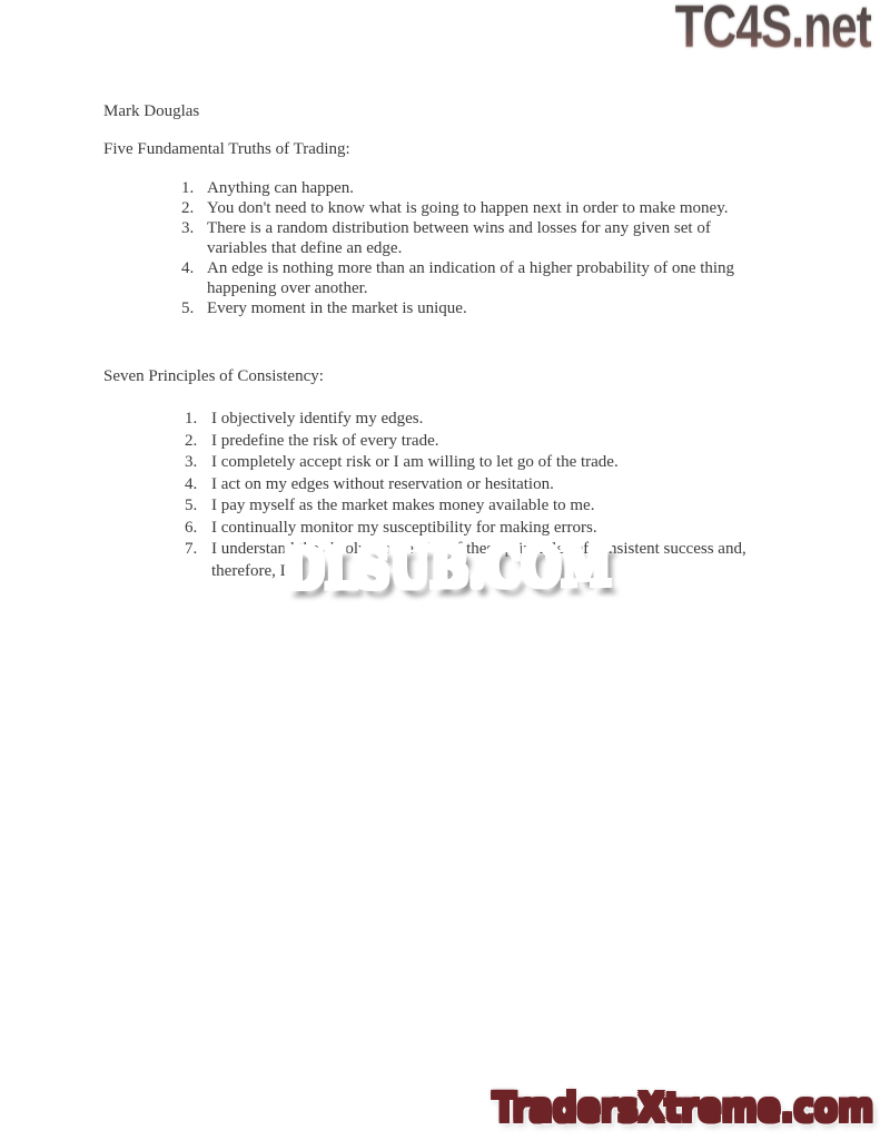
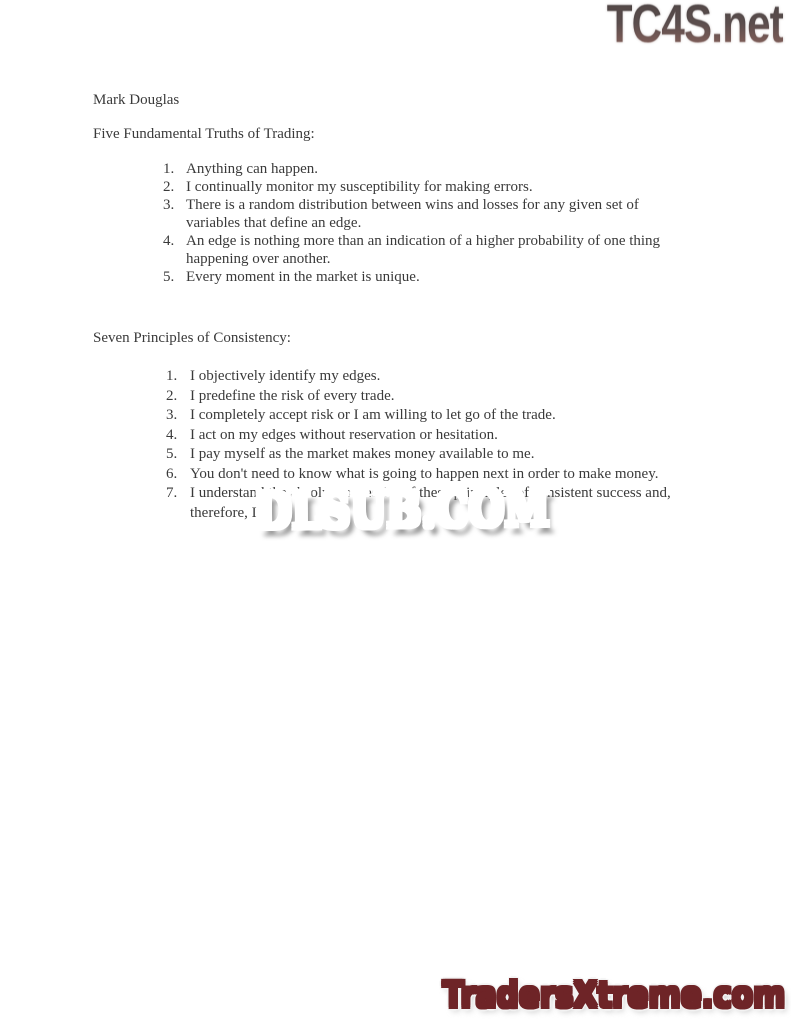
  TC4S.net
  Mark Douglas
  Five Fundamental Truths of Trading:
  1.
  Anything can happen.
  2.
- You don't need to know what is going to happen next in order to make money.
+ I continually monitor my susceptibility for making errors.
  3.
  There is a random distribution between wins and losses for any given set of variables that define an edge.
  4.
  An edge is nothing more than an indication of a higher probability of one thing happening over another.
  5.
  Every moment in the market is unique.
  Seven Principles of Consistency:
  1.
  I objectively identify my edges.
  2.
  I predefine the risk of every trade.
  3.
  I completely accept risk or I am willing to let go of the trade.
  4.
  I act on my edges without reservation or hesitation.
  5.
  I pay myself as the market makes money available to me.
  6.
- I continually monitor my susceptibility for making errors.
+ You don't need to know what is going to happen next in order to make money.
  7.
  DLSUB.COM
  TradersXtreme.com
